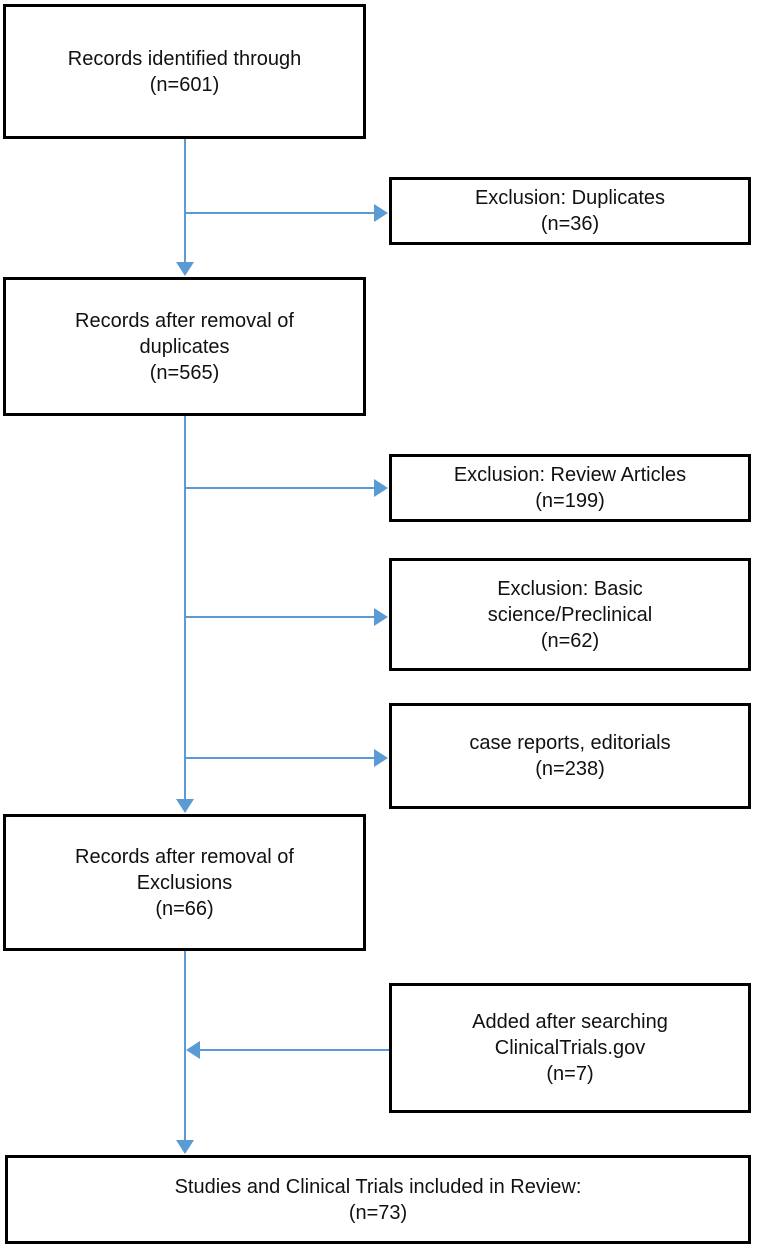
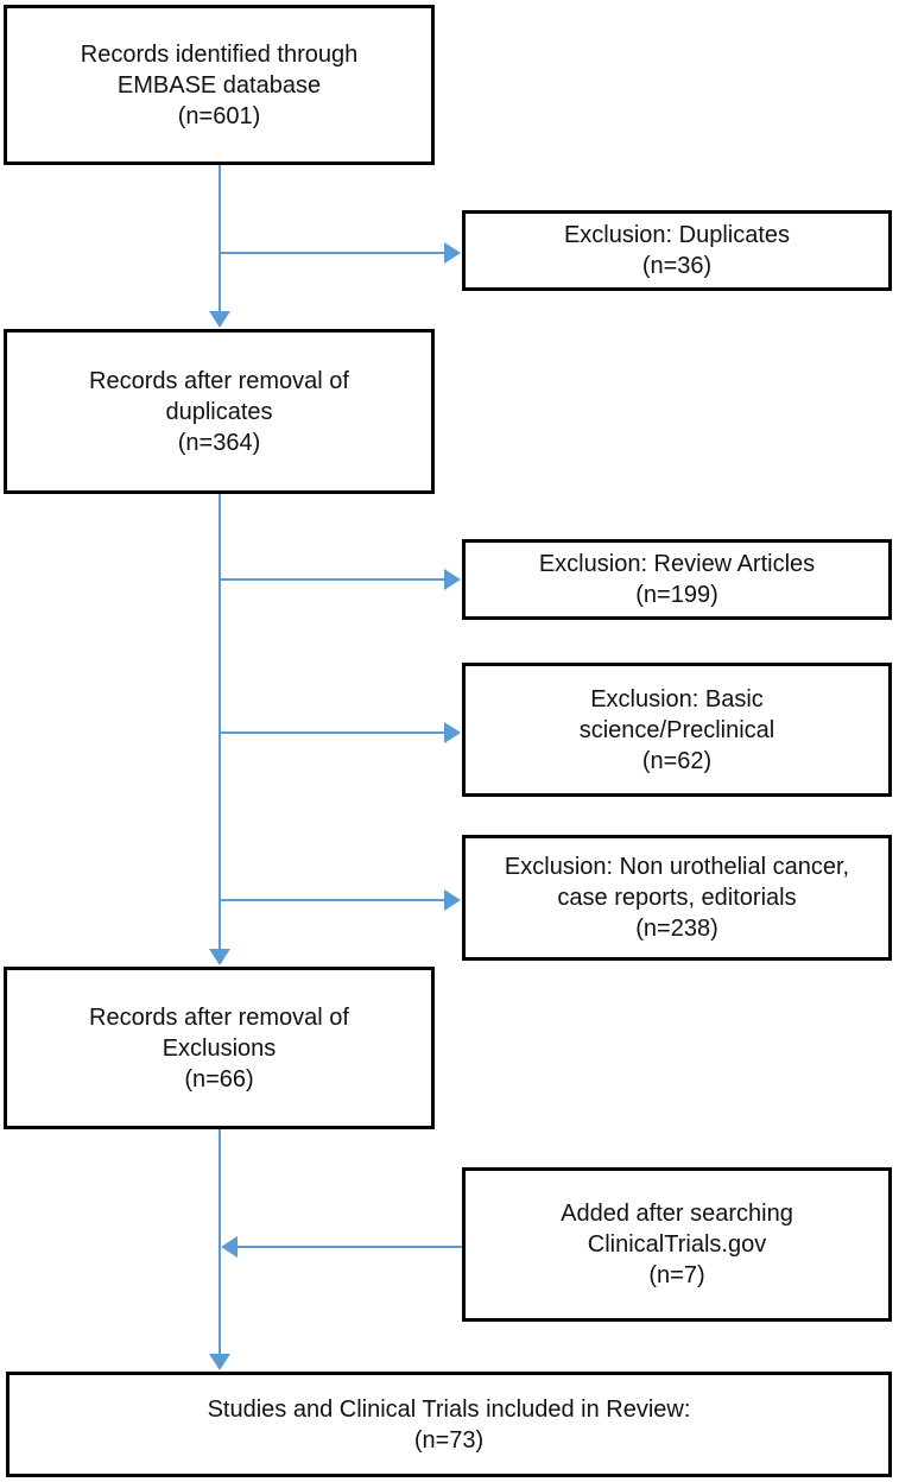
  Records identified through
+ EMBASE database
  (n=601)
  Exclusion: Duplicates
  (n=36)
  Records after removal of
  duplicates
- (n=565)
+ (n=364)
  Exclusion: Review Articles
  (n=199)
  Exclusion: Basic
  science/Preclinical
  (n=62)
+ Exclusion: Non urothelial cancer,
  case reports, editorials
  (n=238)
  Records after removal of
  Exclusions
  (n=66)
  Added after searching
  ClinicalTrials.gov
  (n=7)
  Studies and Clinical Trials included in Review:
  (n=73)
